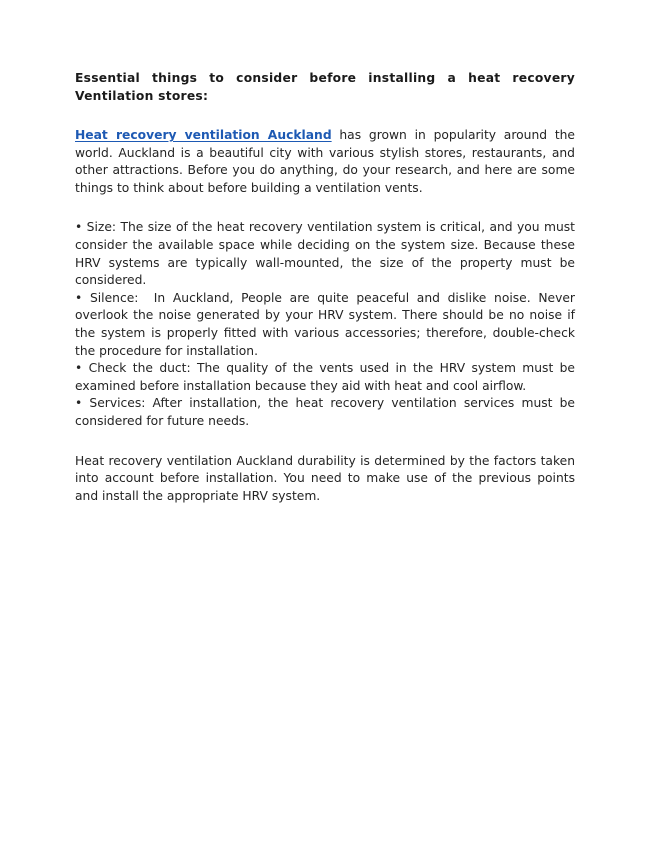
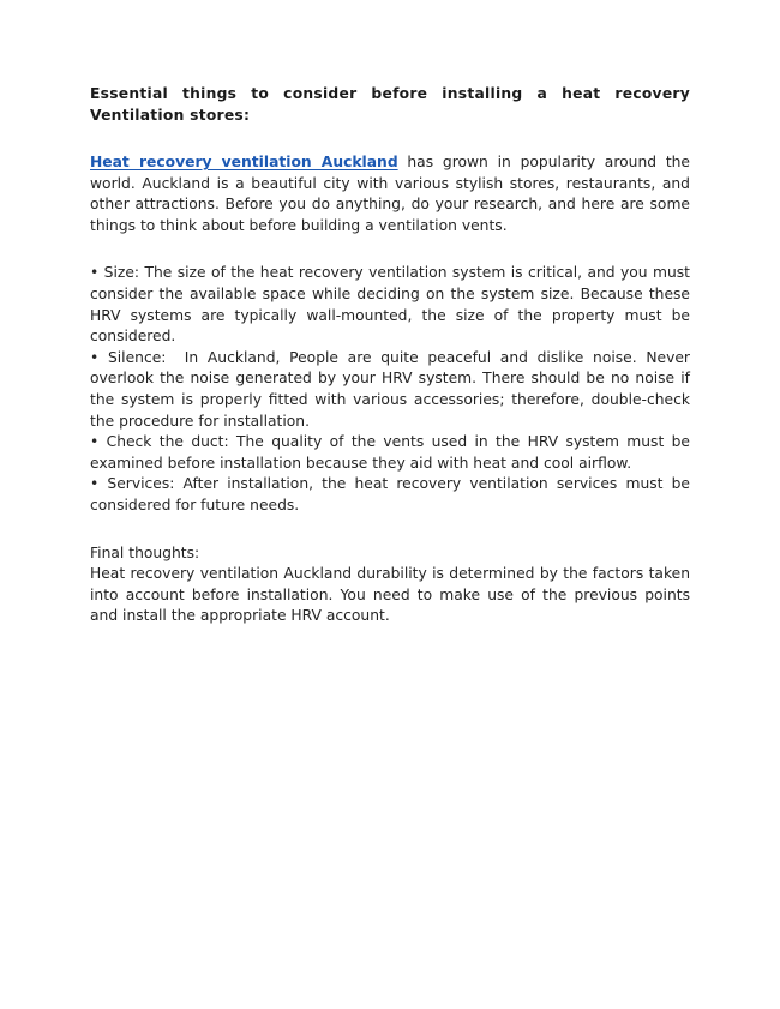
  Essential things to consider before installing a heat recovery Ventilation stores:
  Heat recovery ventilation Auckland has grown in popularity around the world. Auckland is a beautiful city with various stylish stores, restaurants, and other attractions. Before you do anything, do your research, and here are some things to think about before building a ventilation vents.
  • Size: The size of the heat recovery ventilation system is critical, and you must consider the available space while deciding on the system size. Because these HRV systems are typically wall-mounted, the size of the property must be considered.
  • Silence: In Auckland, People are quite peaceful and dislike noise. Never overlook the noise generated by your HRV system. There should be no noise if the system is properly fitted with various accessories; therefore, double-check the procedure for installation.
  • Check the duct: The quality of the vents used in the HRV system must be examined before installation because they aid with heat and cool airflow.
  • Services: After installation, the heat recovery ventilation services must be considered for future needs.
+ Final thoughts:
- Heat recovery ventilation Auckland durability is determined by the factors taken into account before installation. You need to make use of the previous points and install the appropriate HRV system.
+ Heat recovery ventilation Auckland durability is determined by the factors taken into account before installation. You need to make use of the previous points and install the appropriate HRV account.
